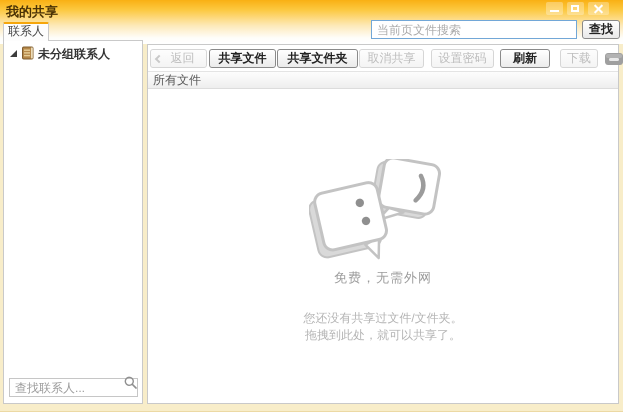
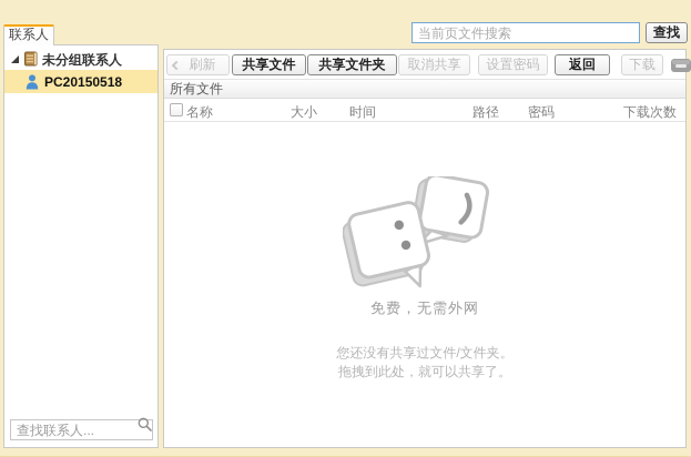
- 我的共享
  当前页文件搜索
  查找
  联系人
  未分组联系人
+ PC20150518
  查找联系人...
- 返回
+ 刷新
  共享文件
  共享文件夹
  取消共享
  设置密码
- 刷新
+ 返回
  下载
  所有文件
+ 名称
+ 大小
+ 时间
+ 路径
+ 密码
+ 下载次数
  免费，无需外网
  您还没有共享过文件/文件夹。
  拖拽到此处，就可以共享了。
